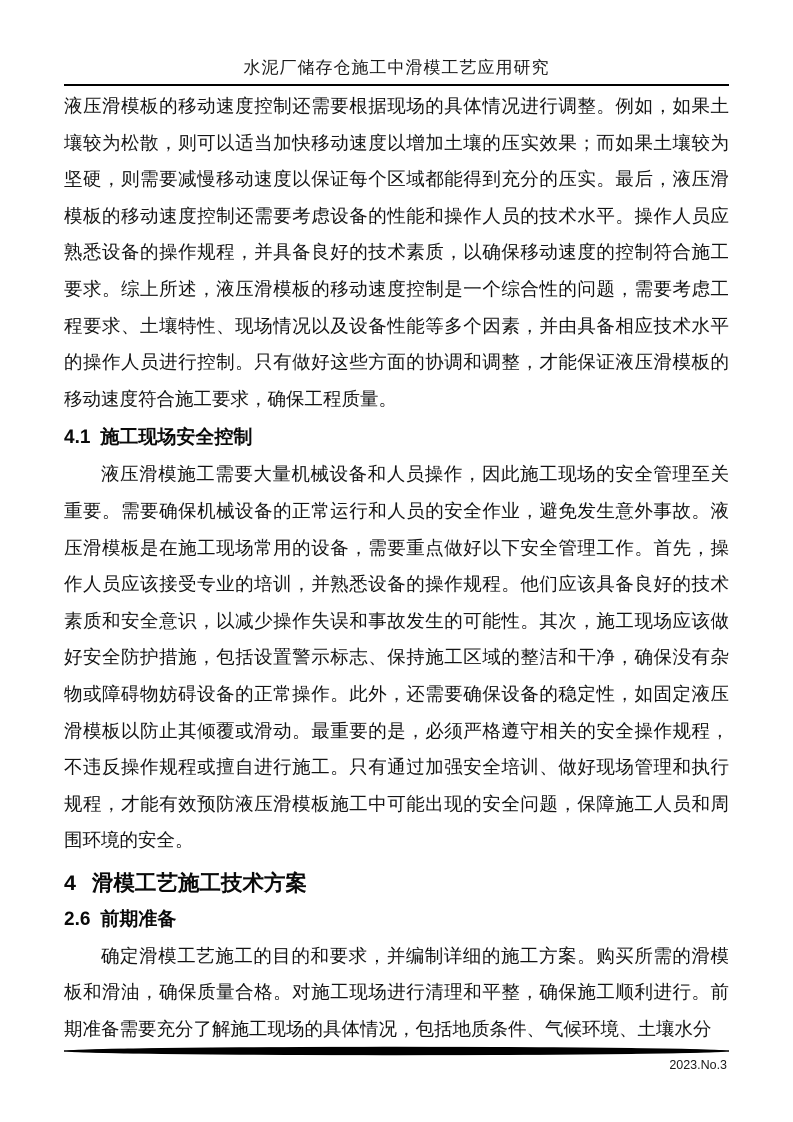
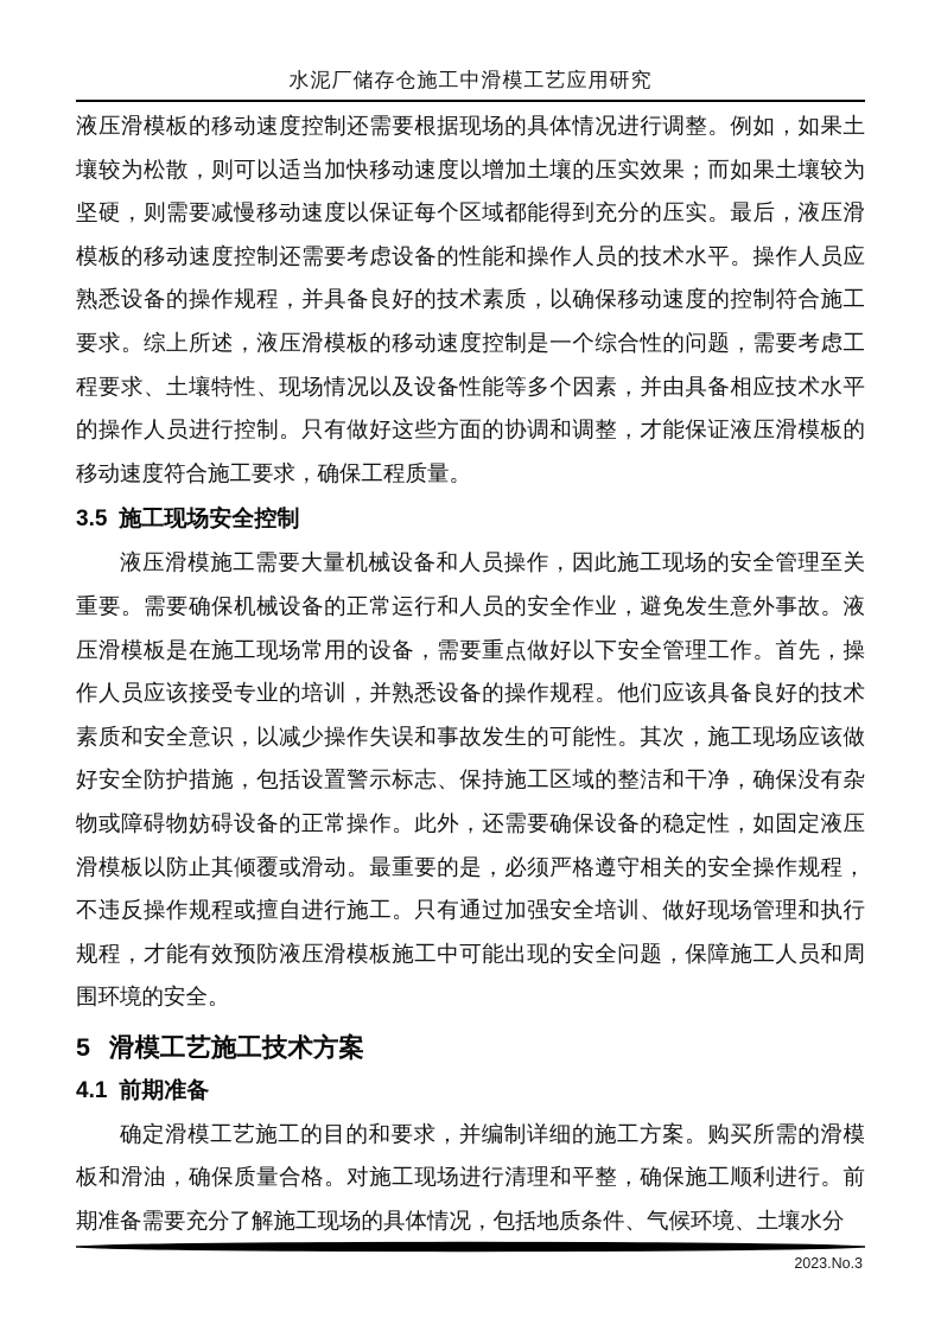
  水泥厂储存仓施工中滑模工艺应用研究
  液压滑模板的移动速度控制还需要根据现场的具体情况进行调整。例如，如果土壤较为松散，则可以适当加快移动速度以增加土壤的压实效果；而如果土壤较为坚硬，则需要减慢移动速度以保证每个区域都能得到充分的压实。最后，液压滑模板的移动速度控制还需要考虑设备的性能和操作人员的技术水平。操作人员应熟悉设备的操作规程，并具备良好的技术素质，以确保移动速度的控制符合施工要求。综上所述，液压滑模板的移动速度控制是一个综合性的问题，需要考虑工程要求、土壤特性、现场情况以及设备性能等多个因素，并由具备相应技术水平的操作人员进行控制。只有做好这些方面的协调和调整，才能保证液压滑模板的移动速度符合施工要求，确保工程质量。
- 4.1 施工现场安全控制
+ 3.5 施工现场安全控制
  液压滑模施工需要大量机械设备和人员操作，因此施工现场的安全管理至关重要。需要确保机械设备的正常运行和人员的安全作业，避免发生意外事故。液压滑模板是在施工现场常用的设备，需要重点做好以下安全管理工作。首先，操作人员应该接受专业的培训，并熟悉设备的操作规程。他们应该具备良好的技术素质和安全意识，以减少操作失误和事故发生的可能性。其次，施工现场应该做好安全防护措施，包括设置警示标志、保持施工区域的整洁和干净，确保没有杂物或障碍物妨碍设备的正常操作。此外，还需要确保设备的稳定性，如固定液压滑模板以防止其倾覆或滑动。最重要的是，必须严格遵守相关的安全操作规程，不违反操作规程或擅自进行施工。只有通过加强安全培训、做好现场管理和执行规程，才能有效预防液压滑模板施工中可能出现的安全问题，保障施工人员和周围环境的安全。
- 4 滑模工艺施工技术方案
+ 5 滑模工艺施工技术方案
- 2.6 前期准备
+ 4.1 前期准备
  确定滑模工艺施工的目的和要求，并编制详细的施工方案。购买所需的滑模板和滑油，确保质量合格。对施工现场进行清理和平整，确保施工顺利进行。前期准备需要充分了解施工现场的具体情况，包括地质条件、气候环境、土壤水分
  2023.No.3
